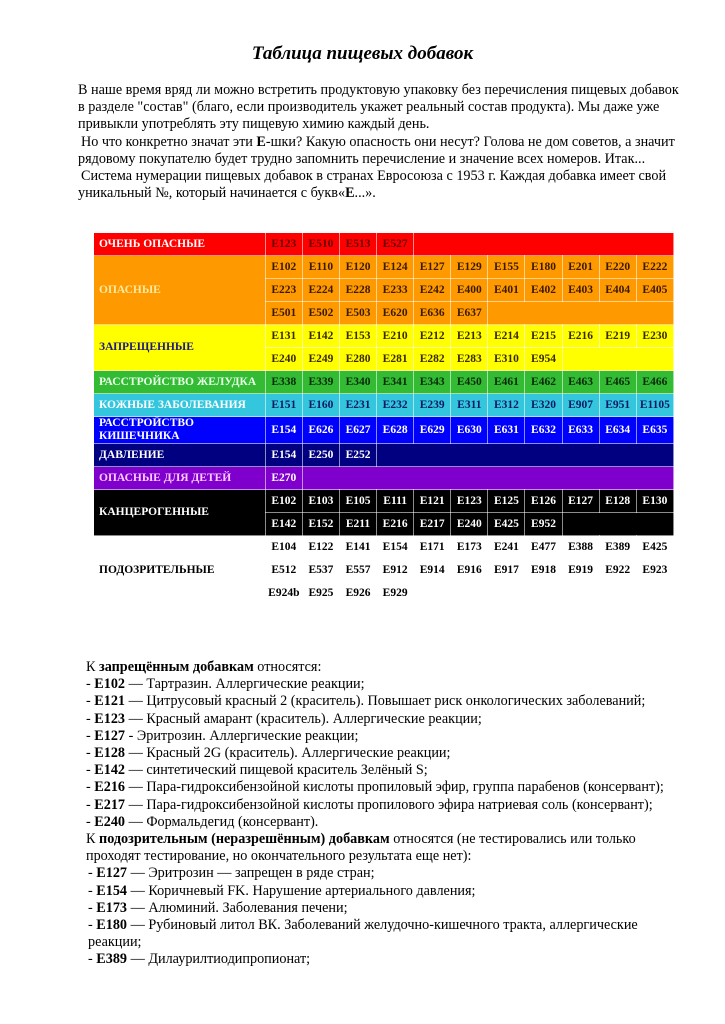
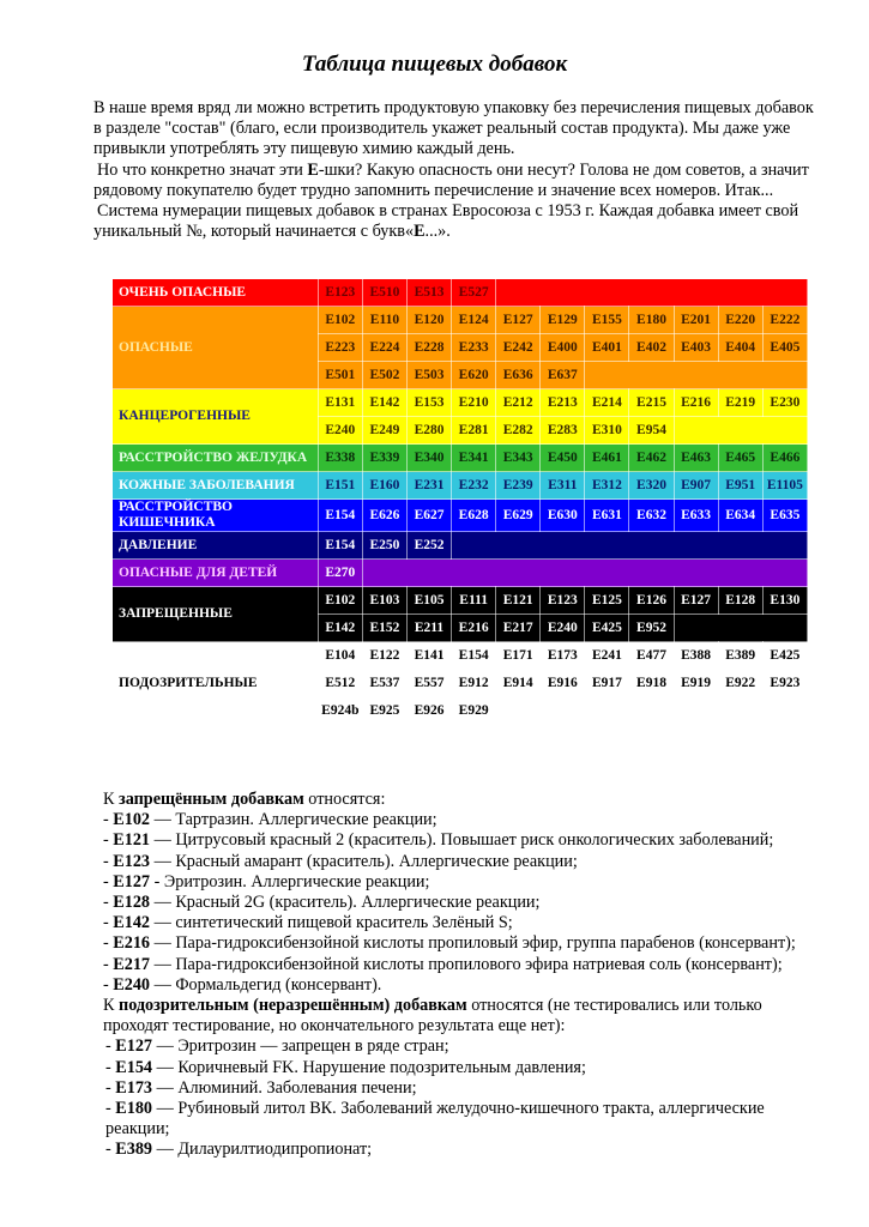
  Таблица пищевых добавок
  В наше время вряд ли можно встретить продуктовую упаковку без перечисления пищевых добавок в разделе "состав" (благо, если производитель укажет реальный состав продукта). Мы даже уже привыкли употреблять эту пищевую химию каждый день.
  Но что конкретно значат эти Е-шки? Какую опасность они несут? Голова не дом советов, а значит рядовому покупателю будет трудно запомнить перечисление и значение всех номеров. Итак...
  Система нумерации пищевых добавок в странах Евросоюза с 1953 г. Каждая добавка имеет свой уникальный №, который начинается с букв«Е...».
  ОЧЕНЬ ОПАСНЫЕ	E123	E510	E513	E527
  ОПАСНЫЕ	E102	E110	E120	E124	E127	E129	E155	E180	E201	E220	E222
  E223	E224	E228	E233	E242	E400	E401	E402	E403	E404	E405
  E501	E502	E503	E620	E636	E637
- ЗАПРЕЩЕННЫЕ	E131	E142	E153	E210	E212	E213	E214	E215	E216	E219	E230
+ КАНЦЕРОГЕННЫЕ	E131	E142	E153	E210	E212	E213	E214	E215	E216	E219	E230
  E240	E249	E280	E281	E282	E283	E310	E954
  РАССТРОЙСТВО ЖЕЛУДКА	E338	E339	E340	E341	E343	E450	E461	E462	E463	E465	E466
  КОЖНЫЕ ЗАБОЛЕВАНИЯ	E151	E160	E231	E232	E239	E311	E312	E320	E907	E951	E1105
  РАССТРОЙСТВО КИШЕЧНИКА	E154	E626	E627	E628	E629	E630	E631	E632	E633	E634	E635
  ДАВЛЕНИЕ	E154	E250	E252
  ОПАСНЫЕ ДЛЯ ДЕТЕЙ	E270
- КАНЦЕРОГЕННЫЕ	E102	E103	E105	E111	E121	E123	E125	E126	E127	E128	E130
+ ЗАПРЕЩЕННЫЕ	E102	E103	E105	E111	E121	E123	E125	E126	E127	E128	E130
  E142	E152	E211	E216	E217	E240	E425	E952
  ПОДОЗРИТЕЛЬНЫЕ	E104	E122	E141	E154	E171	E173	E241	E477	E388	E389	E425
  E512	E537	E557	E912	E914	E916	E917	E918	E919	E922	E923
  E924b	E925	E926	E929
  К запрещённым добавкам относятся:
  - E102 — Тартразин. Аллергические реакции;
  - E121 — Цитрусовый красный 2 (краситель). Повышает риск онкологических заболеваний;
  - E123 — Красный амарант (краситель). Аллергические реакции;
  - E127 - Эритрозин. Аллергические реакции;
  - E128 — Красный 2G (краситель). Аллергические реакции;
  - E142 — синтетический пищевой краситель Зелёный S;
  - E216 — Пара-гидроксибензойной кислоты пропиловый эфир, группа парабенов (консервант);
  - E217 — Пара-гидроксибензойной кислоты пропилового эфира натриевая соль (консервант);
  - E240 — Формальдегид (консервант).
  К подозрительным (неразрешённым) добавкам относятся (не тестировались или только проходят тестирование, но окончательного результата еще нет):
  - E127 — Эритрозин — запрещен в ряде стран;
- - E154 — Коричневый FK. Нарушение артериального давления;
+ - E154 — Коричневый FK. Нарушение подозрительным давления;
  - E173 — Алюминий. Заболевания печени;
  - E180 — Рубиновый литол ВК. Заболеваний желудочно-кишечного тракта, аллергические реакции;
  - E389 — Дилаурилтиодипропионат;
